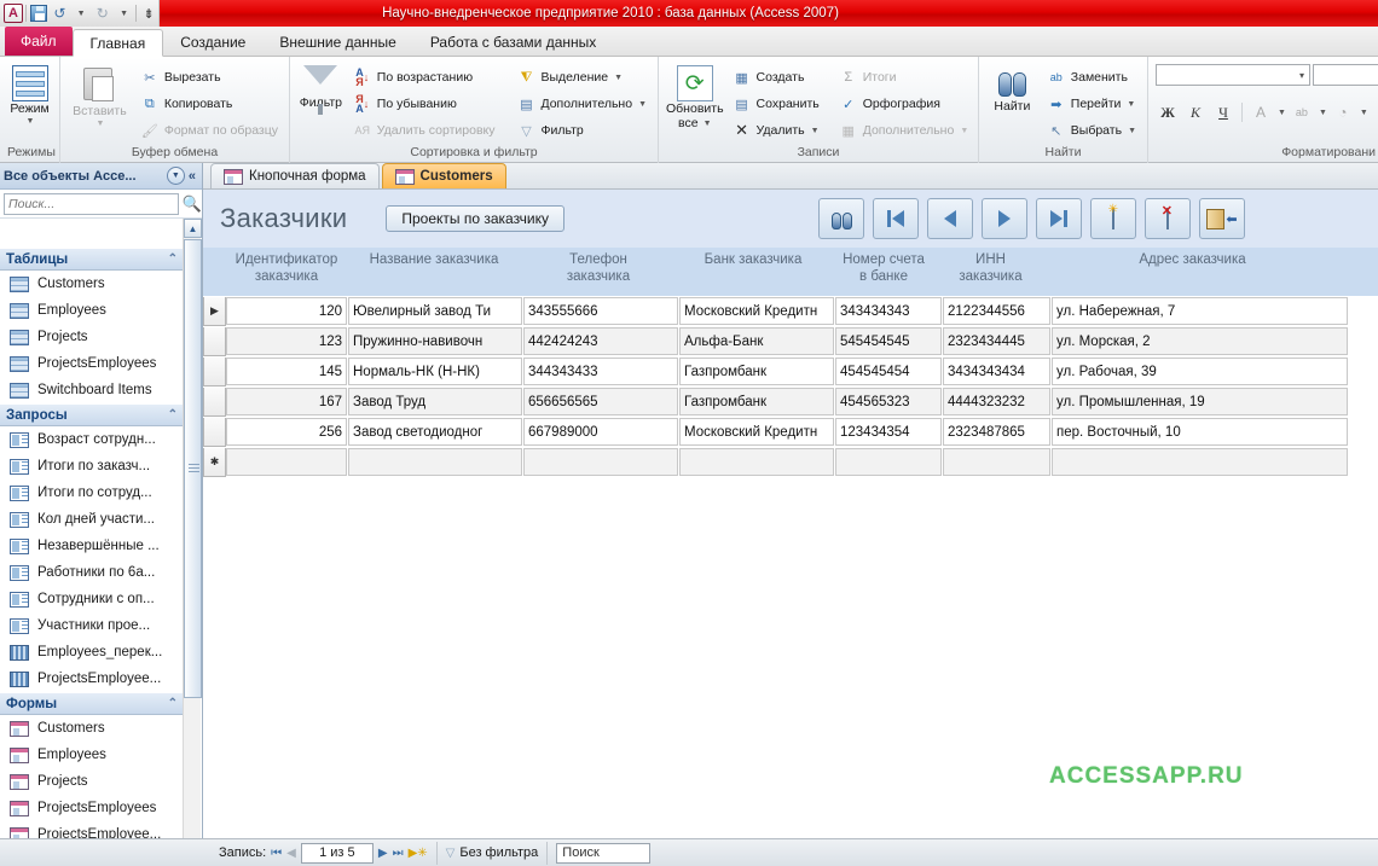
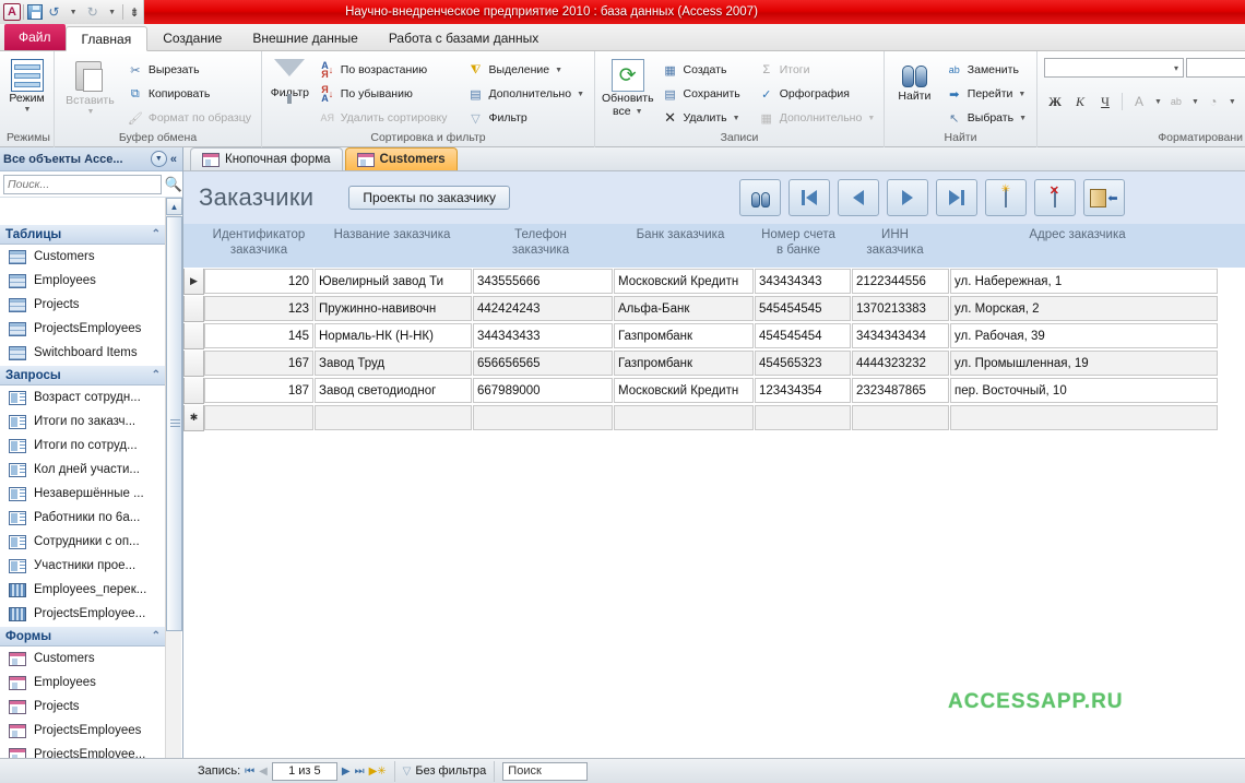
  A
  ↺
  ↻
  ⇟
  Научно-внедренческое предприятие 2010 : база данных (Access 2007)
  Файл
  Главная
  Создание
  Внешние данные
  Работа с базами данных
  Режим
  Режимы
  Вставить
  ✂
  Вырезать
  ⧉
  Копировать
  🖌
  Формат по образцу
  Буфер обмена
  Фильтр
  А
  Я
  ↓
  По возрастанию
  Я
  А
  ↓
  По убыванию
  АЯ
  Удалить сортировку
  ⧨
  Выделение
  ▤
  Дополнительно
  ▽
  Фильтр
  Сортировка и фильтр
  ⟳
  Обновить
  все
  ▦
  Создать
  ▤
  Сохранить
  ✕
  Удалить
  Σ
  Итоги
  ✓
  Орфография
  ▦
  Дополнительно
  Записи
  Найти
  ab
  Заменить
  ➡
  Перейти
  ↖
  Выбрать
  Найти
  ▾
  Ж
  К
  Ч
  A
  ab
  ◔
  Форматировани
  Все объекты Acce...
  «
  Поиск...
  🔍
  Таблицы
  ⌃
  Customers
  Employees
  Projects
  ProjectsEmployees
  Switchboard Items
  Запросы
  ⌃
  Возраст сотрудн...
  Итоги по заказч...
  Итоги по сотруд...
  Кол дней участи...
  Незавершённые ...
  Работники по 6а...
  Сотрудники с оп...
  Участники прое...
  Employees_перек...
  ProjectsEmployee...
  Формы
  ⌃
  Customers
  Employees
  Projects
  ProjectsEmployees
  ProjectsEmployee...
  ▲
  Кнопочная форма
  Customers
  Заказчики
  Проекты по заказчику
  ✳
  ✕
  ⬅
  Идентификатор
  заказчика
  Название заказчика
  Телефон
  заказчика
  Банк заказчика
  Номер счета
  в банке
  ИНН
  заказчика
  Адрес заказчика
  ▶
  120
  Ювелирный завод Ти
  343555666
  Московский Кредитн
  343434343
  2122344556
- ул. Набережная, 7
+ ул. Набережная, 1
  123
  Пружинно-навивочн
  442424243
  Альфа-Банк
  545454545
- 2323434445
+ 1370213383
  ул. Морская, 2
  145
  Нормаль-НК (Н-НК)
  344343433
  Газпромбанк
  454545454
  3434343434
  ул. Рабочая, 39
  167
  Завод Труд
  656656565
  Газпромбанк
  454565323
  4444323232
  ул. Промышленная, 19
- 256
+ 187
  Завод светодиодног
  667989000
  Московский Кредитн
  123434354
  2323487865
  пер. Восточный, 10
  ✱
  ACCESSAPP.RU
  Запись:
  ⏮
  ◀
  1 из 5
  ▶
  ⏭
  ▶✳
  ▽
  Без фильтра
  Поиск
